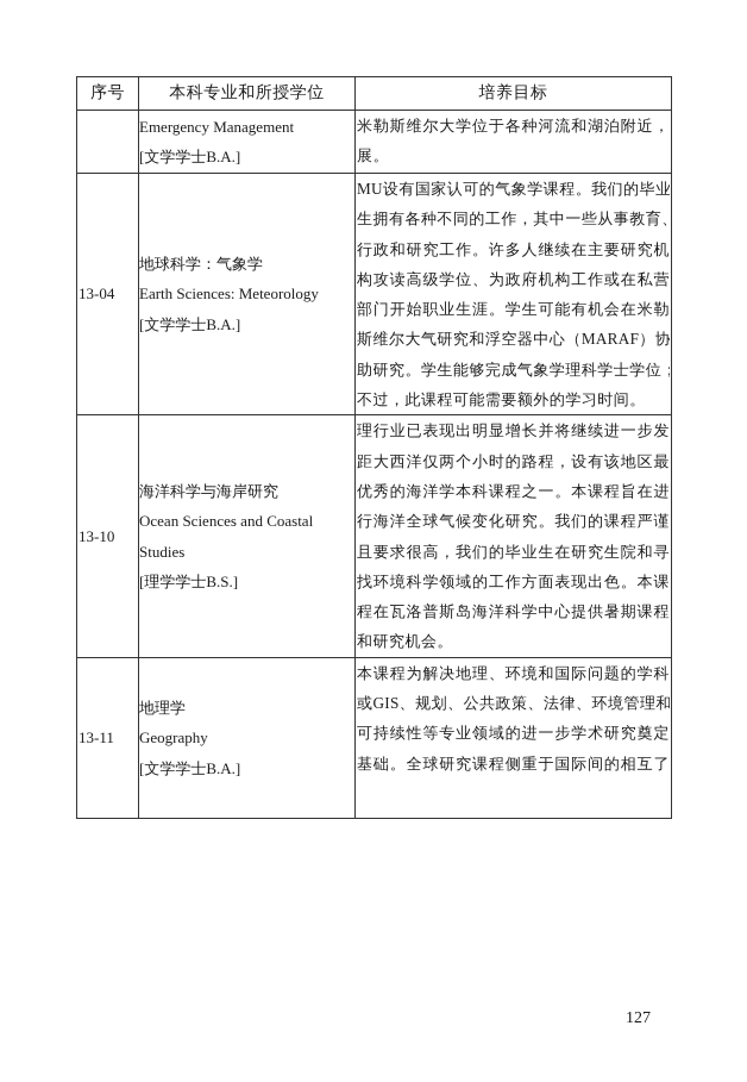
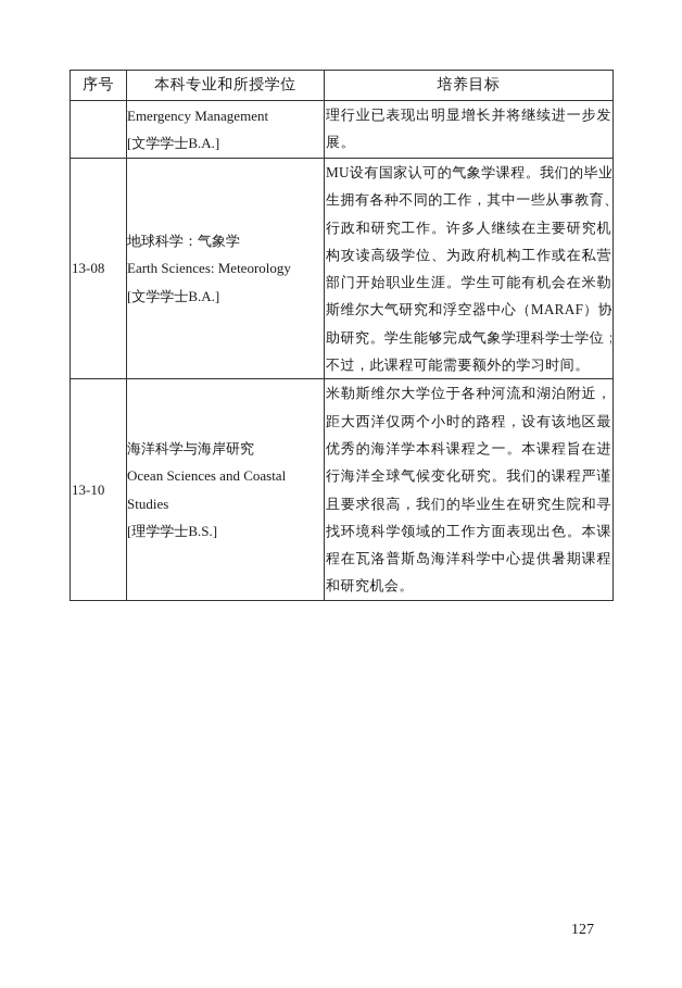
  序号	本科专业和所授学位	培养目标
- 	Emergency Management[文学学士B.A.]	米勒斯维尔大学位于各种河流和湖泊附近，展。
+ 	Emergency Management[文学学士B.A.]	理行业已表现出明显增长并将继续进一步发展。
- 13-04	地球科学：气象学Earth Sciences: Meteorology[文学学士B.A.]	MU设有国家认可的气象学课程。我们的毕业生拥有各种不同的工作，其中一些从事教育行政和研究工作。许多人继续在主要研究机构攻读高级学位、为政府机构工作或在私营部门开始职业生涯。学生可能有机会在米勒斯维尔大气研究和浮空器中心（MARAF）协助研究。学生能够完成气象学理科学士学位不过，此课程可能需要额外的学习时间。
+ 13-08	地球科学：气象学Earth Sciences: Meteorology[文学学士B.A.]	MU设有国家认可的气象学课程。我们的毕业生拥有各种不同的工作，其中一些从事教育行政和研究工作。许多人继续在主要研究机构攻读高级学位、为政府机构工作或在私营部门开始职业生涯。学生可能有机会在米勒斯维尔大气研究和浮空器中心（MARAF）协助研究。学生能够完成气象学理科学士学位不过，此课程可能需要额外的学习时间。
- 13-10	海洋科学与海岸研究Ocean Sciences and CoastalStudies[理学学士B.S.]	理行业已表现出明显增长并将继续进一步发距大西洋仅两个小时的路程，设有该地区最优秀的海洋学本科课程之一。本课程旨在进行海洋全球气候变化研究。我们的课程严谨且要求很高，我们的毕业生在研究生院和寻找环境科学领域的工作方面表现出色。本课程在瓦洛普斯岛海洋科学中心提供暑期课程和研究机会。
+ 13-10	海洋科学与海岸研究Ocean Sciences and CoastalStudies[理学学士B.S.]	米勒斯维尔大学位于各种河流和湖泊附近，距大西洋仅两个小时的路程，设有该地区最优秀的海洋学本科课程之一。本课程旨在进行海洋全球气候变化研究。我们的课程严谨且要求很高，我们的毕业生在研究生院和寻找环境科学领域的工作方面表现出色。本课程在瓦洛普斯岛海洋科学中心提供暑期课程和研究机会。
- 13-11	地理学Geography[文学学士B.A.]	本课程为解决地理、环境和国际问题的学科或GIS、规划、公共政策、法律、环境管理和可持续性等专业领域的进一步学术研究奠定基础。全球研究课程侧重于国际间的相互了
  127
